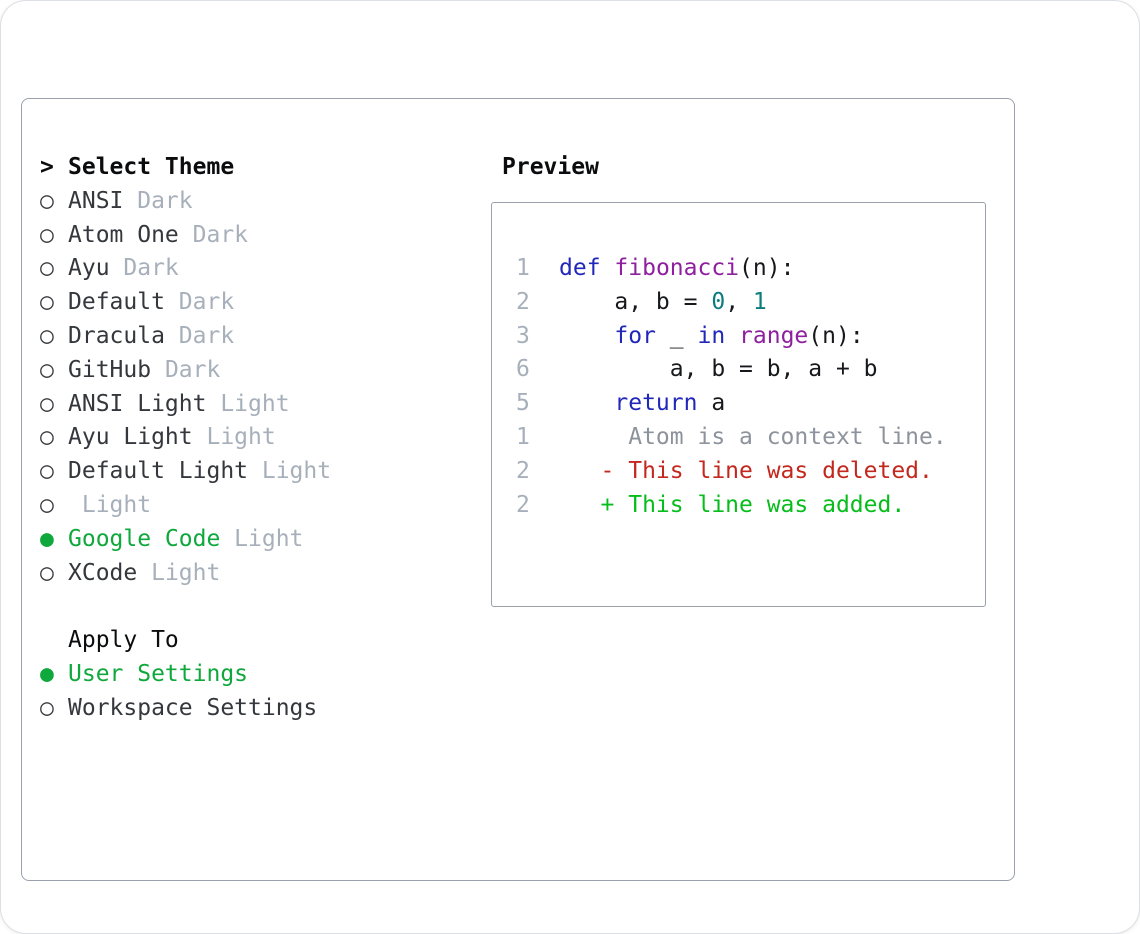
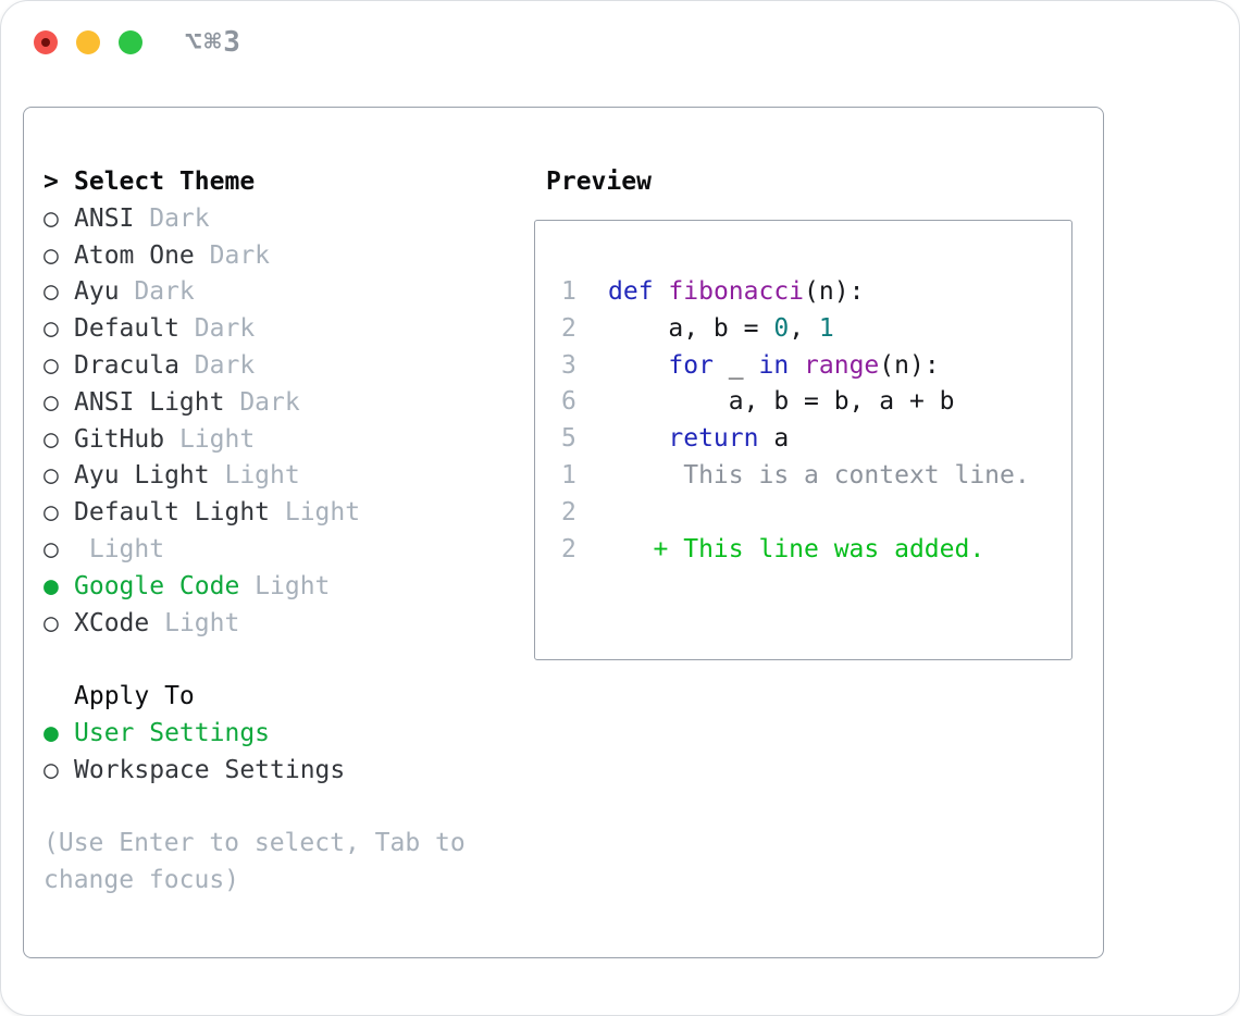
+ ⌥⌘3
  >
  Select Theme
  ○
  ANSI
  Dark
  ○
  Atom One
  Dark
  ○
  Ayu
  Dark
  ○
  Default
  Dark
  ○
  Dracula
  Dark
  ○
- GitHub
+ ANSI Light
  Dark
  ○
- ANSI Light
+ GitHub
  Light
  ○
  Ayu Light
  Light
  ○
  Default Light
  Light
  ○
  Light
  ●
  Google Code
  Light
  ○
  XCode
  Light
  Apply To
  ●
  User Settings
  ○
  Workspace Settings
+ (Use Enter to select, Tab to change focus)
  Preview
  1
  def fibonacci(n):
  2
  a, b = 0, 1
  3
  for _ in range(n):
  6
  a, b = b, a + b
  5
  return a
  1
- Atom is a context line.
+ This is a context line.
  2
- - This line was deleted.
  2
  + This line was added.
